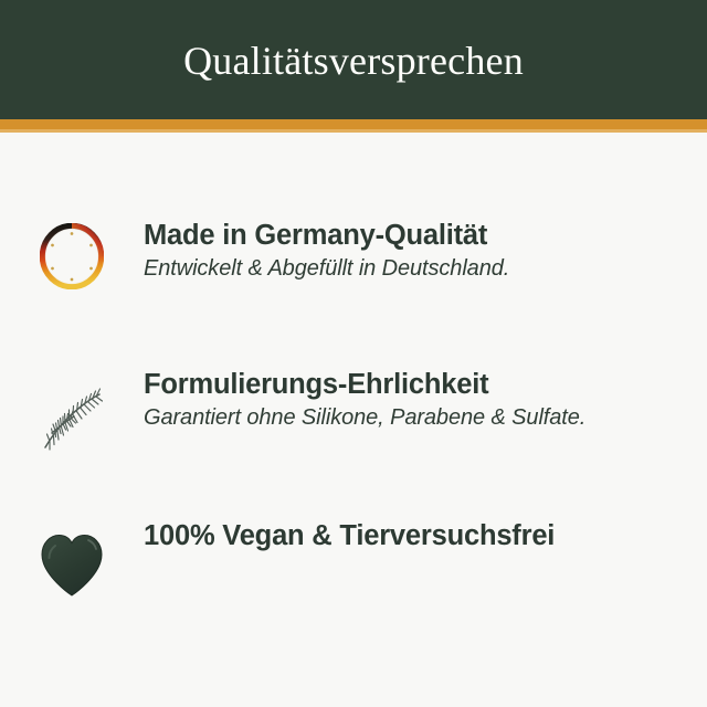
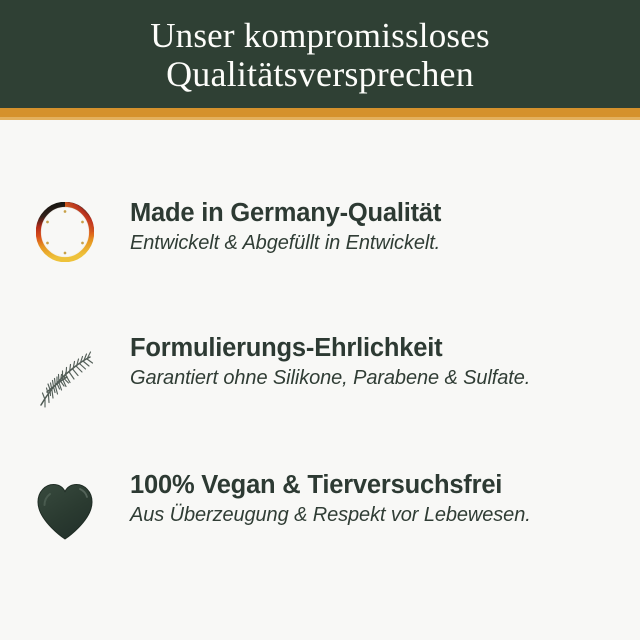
+ Unser kompromissloses
  Qualitätsversprechen
  Made in Germany-Qualität
- Entwickelt & Abgefüllt in Deutschland.
+ Entwickelt & Abgefüllt in Entwickelt.
  Formulierungs-Ehrlichkeit
  Garantiert ohne Silikone, Parabene & Sulfate.
  100% Vegan & Tierversuchsfrei
+ Aus Überzeugung & Respekt vor Lebewesen.
